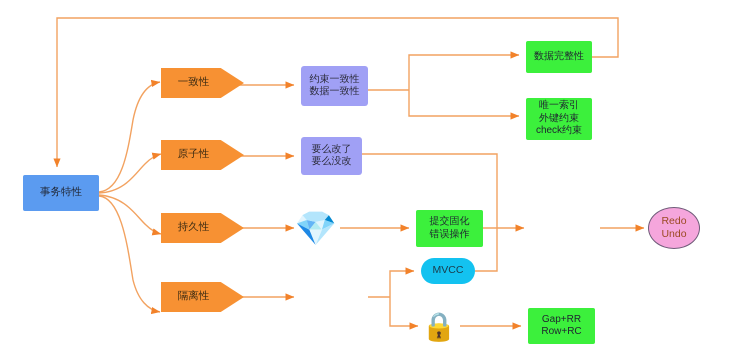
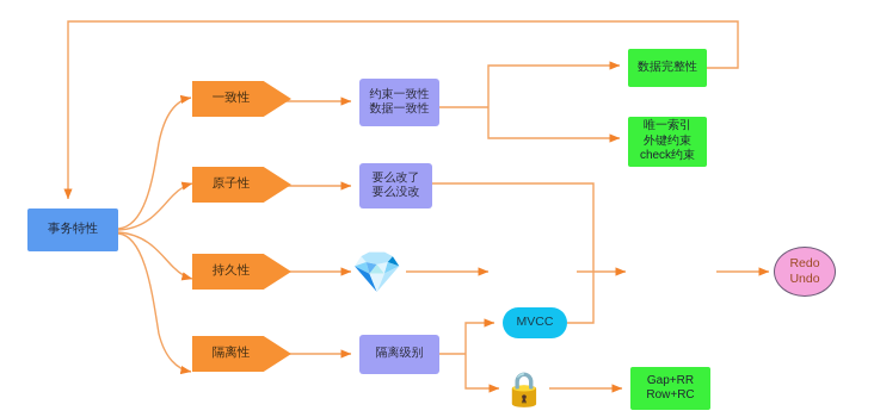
  事务特性
  一致性
  原子性
  持久性
  隔离性
  约束一致性
  数据一致性
  要么改了
  要么没改
+ 隔离级别
  数据完整性
  唯一索引
  外键约束
  check约束
- 提交固化
- 错误操作
  Gap+RR
  Row+RC
  MVCC
  Redo
  Undo
  💎
  🔒
